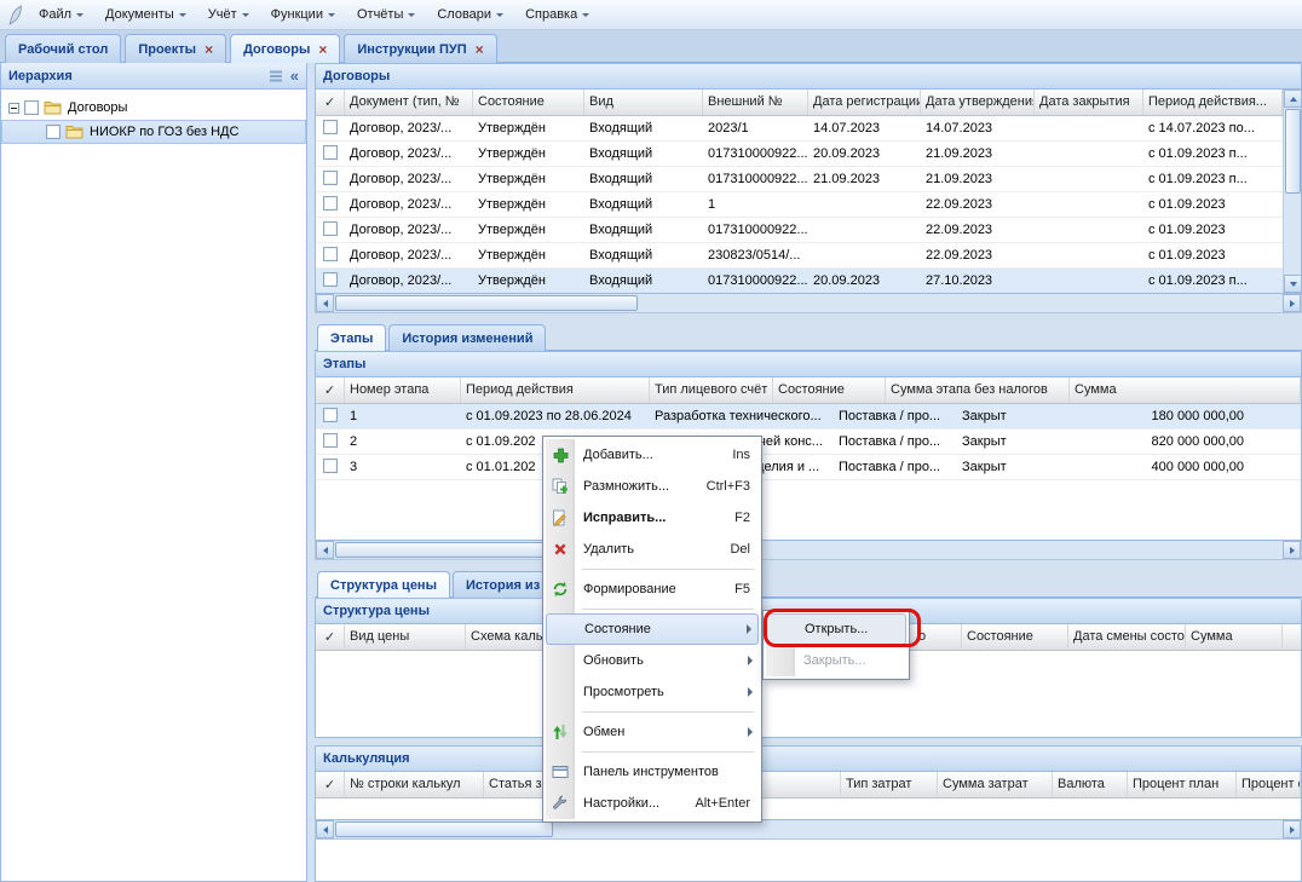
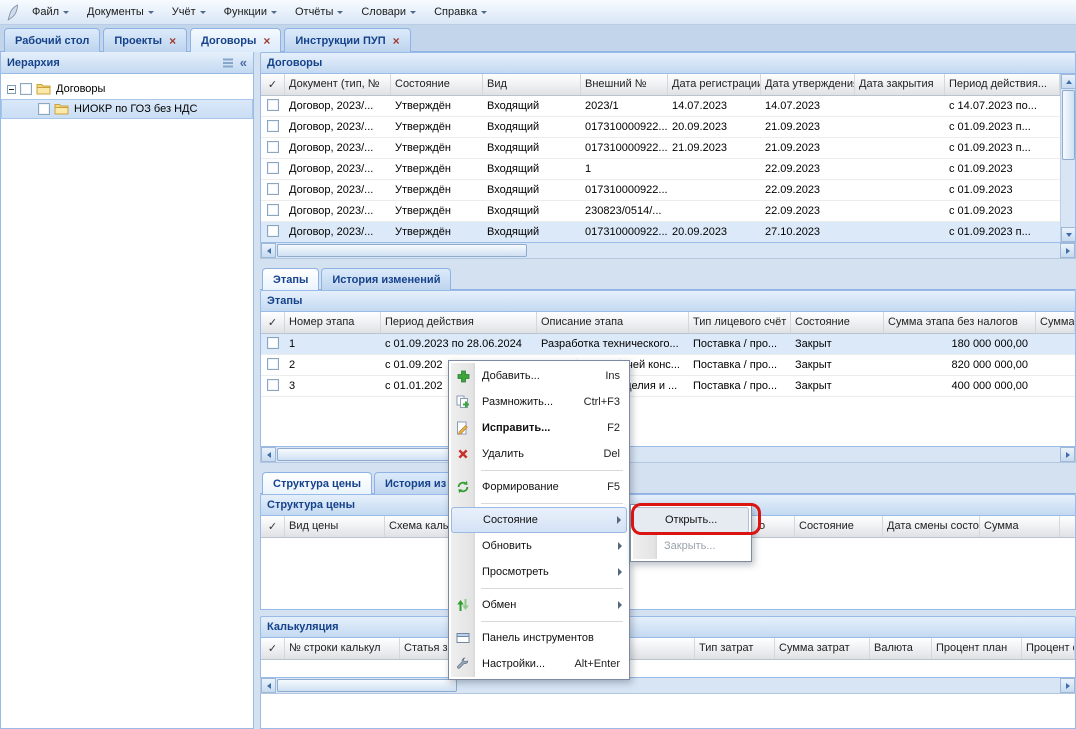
  Файл
  Документы
  Учёт
  Функции
  Отчёты
  Словари
  Справка
  Рабочий стол
  Проекты
  ×
  Договоры
  ×
  Инструкции ПУП
  ×
  Иерархия
  «
  Договоры
  НИОКР по ГОЗ без НДС
  Договоры
  ✓
  Документ (тип, №
  Состояние
  Вид
  Внешний №
  Дата регистрации
  Дата утверждени
  Дата закрытия
  Период действия...
  Договор, 2023/...
  Утверждён
  Входящий
  2023/1
  14.07.2023
  14.07.2023
  с 14.07.2023 по...
  Договор, 2023/...
  Утверждён
  Входящий
  017310000922...
  20.09.2023
  21.09.2023
  с 01.09.2023 п...
  Договор, 2023/...
  Утверждён
  Входящий
  017310000922...
  21.09.2023
  21.09.2023
  с 01.09.2023 п...
  Договор, 2023/...
  Утверждён
  Входящий
  1
  22.09.2023
  с 01.09.2023
  Договор, 2023/...
  Утверждён
  Входящий
  017310000922...
  22.09.2023
  с 01.09.2023
  Договор, 2023/...
  Утверждён
  Входящий
  230823/0514/...
  22.09.2023
  с 01.09.2023
  Договор, 2023/...
  Утверждён
  Входящий
  017310000922...
  20.09.2023
  27.10.2023
  с 01.09.2023 п...
  Этапы
  История изменений
  Этапы
  ✓
  Номер этапа
  Период действия
+ Описание этапа
  Тип лицевого счёт
  Состояние
  Сумма этапа без налогов
  Сумма
  1
  с 01.09.2023 по 28.06.2024
  Разработка технического...
  Поставка / про...
  Закрыт
  180 000 000,00
  2
  с 01.09.202
  Поставка / про...
  Закрыт
  820 000 000,00
  3
  с 01.01.202
  Поставка / про...
  Закрыт
  400 000 000,00
  Структура цены
  История из
  Структура цены
  ✓
  Вид цены
  Схема каль
  о
  Состояние
  Дата смены состо
  Сумма
  Калькуляция
  ✓
  № строки калькул
  Статья з
  Тип затрат
  Сумма затрат
  Валюта
  Процент план
  Процент
  Добавить...
  Ins
  Размножить...
  Ctrl+F3
  Исправить...
  F2
  Удалить
  Del
  Формирование
  F5
  Состояние
  Обновить
  Просмотреть
  Обмен
  Панель инструментов
  Настройки...
  Alt+Enter
  Открыть...
  Закрыть...
